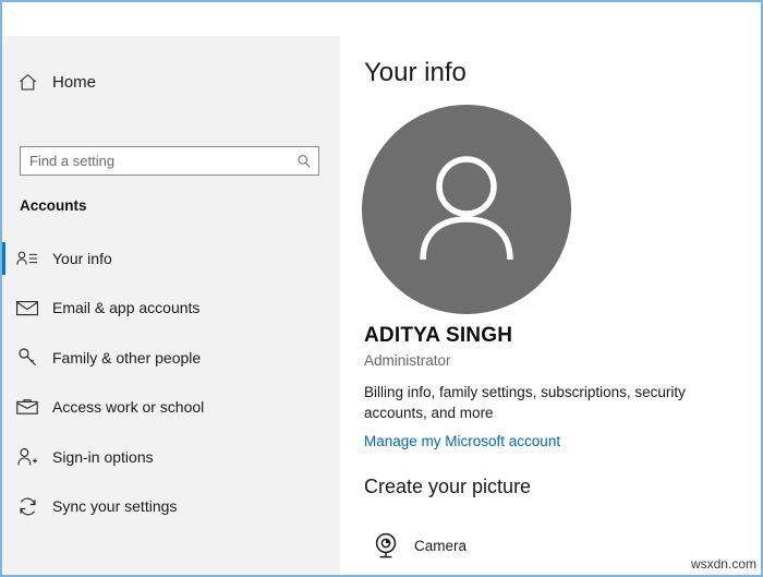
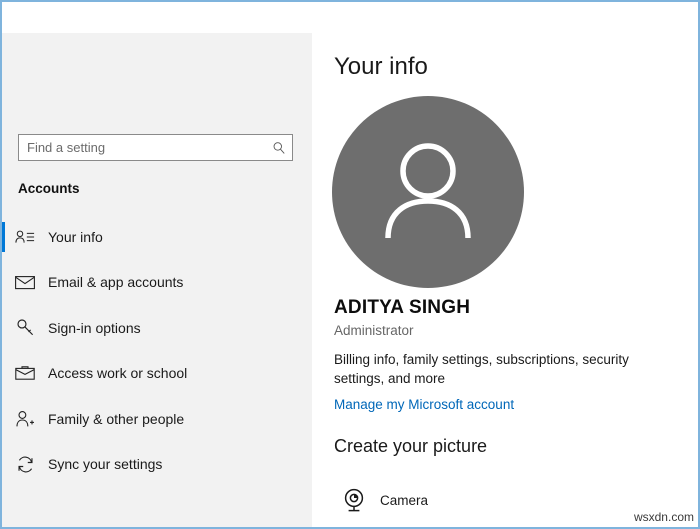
- Home
  Find a setting
  Accounts
  Your info
  Email & app accounts
- Family & other people
+ Sign-in options
  Access work or school
- Sign-in options
+ Family & other people
  Sync your settings
  Your info
  ADITYA SINGH
  Administrator
- Billing info, family settings, subscriptions, security accounts, and more
+ Billing info, family settings, subscriptions, security settings, and more
  Manage my Microsoft account
  Create your picture
  Camera
  wsxdn.com
